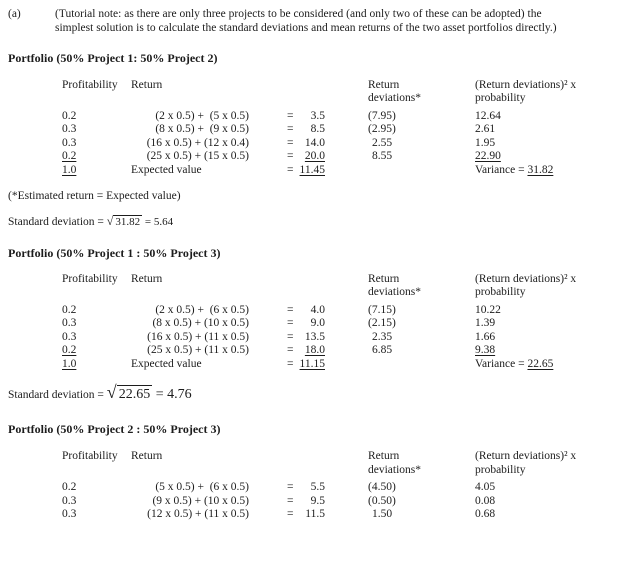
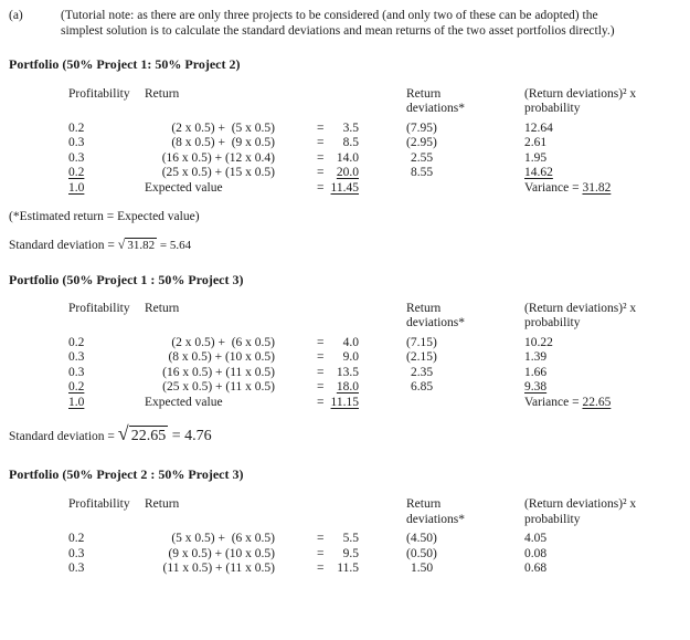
  (a)
  (Tutorial note: as there are only three projects to be considered (and only two of these can be adopted) the simplest solution is to calculate the standard deviations and mean returns of the two asset portfolios directly.)
  Portfolio (50% Project 1: 50% Project 2)
  Profitability
  Return
  Return
  (Return deviations)² x
  deviations*
  probability
  0.2
  (2 x 0.5) + (5 x 0.5)
  =
  3.5
  (7.95)
  12.64
  0.3
  (8 x 0.5) + (9 x 0.5)
  =
  8.5
  (2.95)
  2.61
  0.3
  (16 x 0.5) + (12 x 0.4)
  =
  14.0
  2.55
  1.95
  0.2
  (25 x 0.5) + (15 x 0.5)
  =
  20.0
  8.55
- 22.90
+ 14.62
  1.0
  Expected value
  =
  11.45
  Variance = 31.82
  (*Estimated return = Expected value)
  Standard deviation = √ 31.82 = 5.64
  Portfolio (50% Project 1 : 50% Project 3)
  Profitability
  Return
  Return
  (Return deviations)² x
  deviations*
  probability
  0.2
  (2 x 0.5) + (6 x 0.5)
  =
  4.0
  (7.15)
  10.22
  0.3
  (8 x 0.5) + (10 x 0.5)
  =
  9.0
  (2.15)
  1.39
  0.3
  (16 x 0.5) + (11 x 0.5)
  =
  13.5
  2.35
  1.66
  0.2
  (25 x 0.5) + (11 x 0.5)
  =
  18.0
  6.85
  9.38
  1.0
  Expected value
  =
  11.15
  Variance = 22.65
  Standard deviation = √ 22.65 = 4.76
  Portfolio (50% Project 2 : 50% Project 3)
  Profitability
  Return
  Return
  (Return deviations)² x
  deviations*
  probability
  0.2
  (5 x 0.5) + (6 x 0.5)
  =
  5.5
  (4.50)
  4.05
  0.3
  (9 x 0.5) + (10 x 0.5)
  =
  9.5
  (0.50)
  0.08
  0.3
- (12 x 0.5) + (11 x 0.5)
+ (11 x 0.5) + (11 x 0.5)
  =
  11.5
  1.50
  0.68
